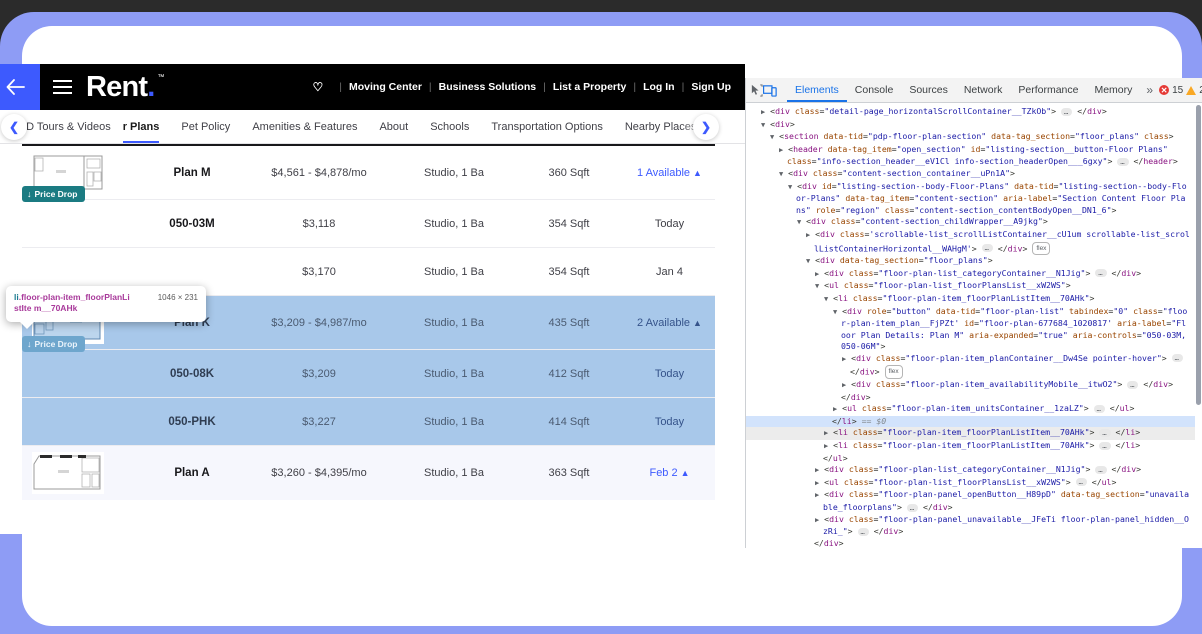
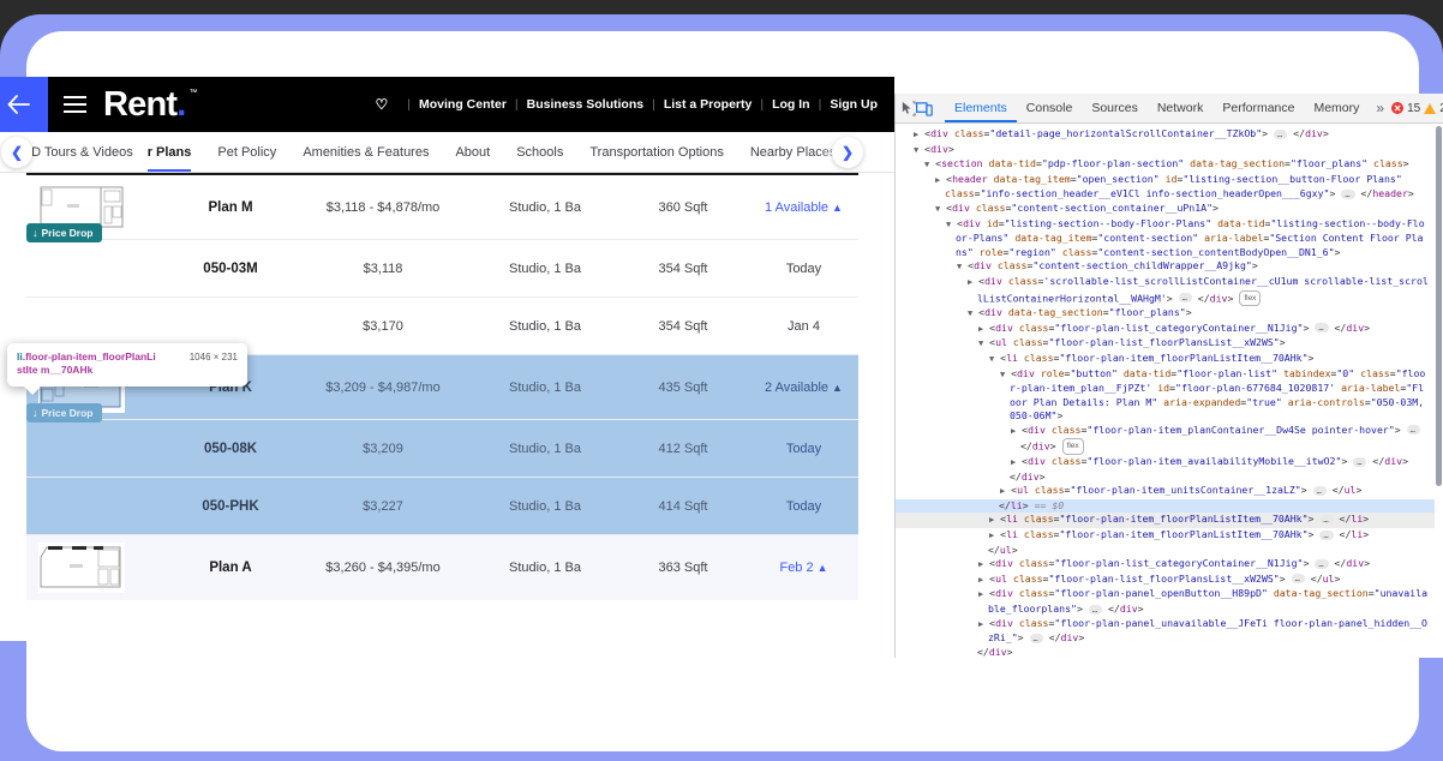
  Rent.
  ♡
  |
  Moving Center
  |
  Business Solutions
  |
  List a Property
  |
  Log In
  |
  Sign Up
  D Tours & Videos
  r Plans
  Pet Policy
  Amenities & Features
  About
  Schools
  Transportation Options
  Nearby Pla
  ❮
  ❯
  ↓
  Price Drop
  Plan M
- $4,561 - $4,878/mo
+ $3,118 - $4,878/mo
  Studio, 1 Ba
  360 Sqft
  1 Available ▲
  050-03M
  $3,118
  Studio, 1 Ba
  354 Sqft
  Today
  $3,170
  Studio, 1 Ba
  354 Sqft
  Jan 4
  ↓
  Price Drop
  Plan K
  $3,209 - $4,987/mo
  Studio, 1 Ba
  435 Sqft
  2 Available ▲
  050-08K
  $3,209
  Studio, 1 Ba
  412 Sqft
  Today
  050-PHK
  $3,227
  Studio, 1 Ba
  414 Sqft
  Today
  Plan A
  $3,260 - $4,395/mo
  Studio, 1 Ba
  363 Sqft
  Feb 2 ▲
  li.floor-plan-item_floorPlanListIte m__70AHk
  1046 × 231
  Elements
  Console
  Sources
  Network
  Performance
  Memory
  »
  ✕
  15
  ▶ <div class="detail-page_horizontalScrollContainer__TZkOb"> … </div>
  ▼ <div>
  ▼ <section data-tid="pdp-floor-plan-section" data-tag_section="floor_plans" class>
  ▶ <header data-tag_item="open_section" id="listing-section__button-Floor Plans"
  class="info-section_header__eV1Cl info-section_headerOpen___6gxy"> … </header>
  ▼ <div class="content-section_container__uPn1A">
  ▼ <div id="listing-section--body-Floor-Plans" data-tid="listing-section--body-Flo
  or-Plans" data-tag_item="content-section" aria-label="Section Content Floor Pla
  ns" role="region" class="content-section_contentBodyOpen__DN1_6">
  ▼ <div class="content-section_childWrapper__A9jkg">
  ▶ <div class='scrollable-list_scrollListContainer__cU1um scrollable-list_scrol
  lListContainerHorizontal__WAHgM'> … </div>
  ▼ <div data-tag_section="floor_plans">
  ▶ <div class="floor-plan-list_categoryContainer__N1Jig"> … </div>
  ▼ <ul class="floor-plan-list_floorPlansList__xW2WS">
  ▼ <li class="floor-plan-item_floorPlanListItem__70AHk">
  ▼ <div role="button" data-tid="floor-plan-list" tabindex="0" class="floo
  r-plan-item_plan__FjPZt' id="floor-plan-677684_1020817' aria-label="Fl
  oor Plan Details: Plan M" aria-expanded="true" aria-controls="050-03M,
  050-06M">
  ▶ <div class="floor-plan-item_planContainer__Dw4Se pointer-hover"> …
  ▶ <div class="floor-plan-item_availabilityMobile__itwO2"> … </div>
  </div>
  ▶ <ul class="floor-plan-item_unitsContainer__1zaLZ"> … </ul>
  </li> == $0
  ▶ <li class="floor-plan-item_floorPlanListItem__70AHk"> … </li>
  ▶ <li class="floor-plan-item_floorPlanListItem__70AHk"> … </li>
  </ul>
  ▶ <div class="floor-plan-list_categoryContainer__N1Jig"> … </div>
  ▶ <ul class="floor-plan-list_floorPlansList__xW2WS"> … </ul>
  ▶ <div class="floor-plan-panel_openButton__H89pD" data-tag_section="unavaila
  ble_floorplans"> … </div>
  ▶ <div class="floor-plan-panel_unavailable__JFeTi floor-plan-panel_hidden__O
  zRi_"> … </div>
  </div>
